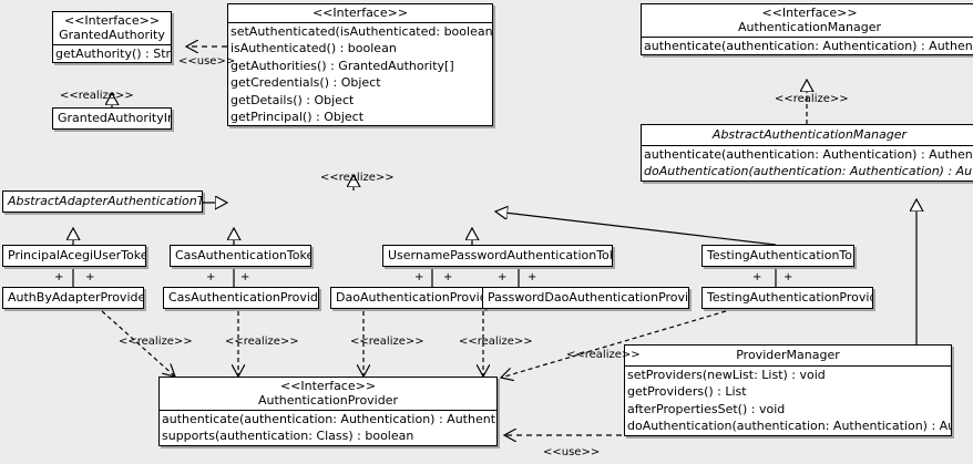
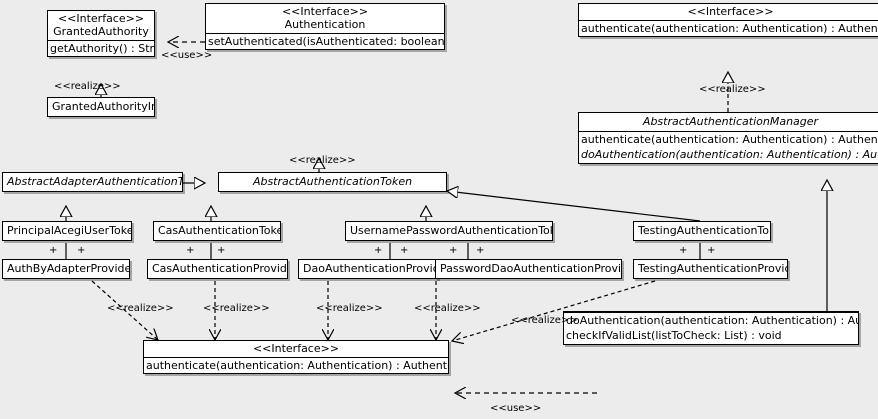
  <<Interface>>
  GrantedAuthority
  getAuthority() : Str
  GrantedAuthorityI
  <<Interface>>
+ Authentication
  setAuthenticated(isAuthenticated: boolean
- isAuthenticated() : boolean
- getAuthorities() : GrantedAuthority[]
- getCredentials() : Object
- getDetails() : Object
- getPrincipal() : Object
  <<Interface>>
- AuthenticationManager
  authenticate(authentication: Authentication) : Authen
  AbstractAuthenticationManager
  authenticate(authentication: Authentication) : Authen
  doAuthentication(authentication: Authentication) : Au
  AbstractAdapterAuthenticationT
+ AbstractAuthenticationToken
  PrincipalAcegiUserToke
  CasAuthenticationToke
  UsernamePasswordAuthenticationTo
  TestingAuthenticationTo
  AuthByAdapterProvide
  CasAuthenticationProvid
  DaoAuthenticationProvi
  PasswordDaoAuthenticationProvi
  TestingAuthenticationProvi
  <<Interface>>
- AuthenticationProvider
  authenticate(authentication: Authentication) : Authent
- supports(authentication: Class) : boolean
- ProviderManager
- setProviders(newList: List) : void
- getProviders() : List
- afterPropertiesSet() : void
  doAuthentication(authentication: Authentication) : A
+ checkIfValidList(listToCheck: List) : void
  <<realize>>
  <<use>>
  <<realize>>
  <<realize>>
  <<realize>>
  <<realize>>
  <<realize>>
  <<realize>>
  <<realize>>
  <<use>>
  +
  +
  +
  +
  +
  +
  +
  +
  +
  +
